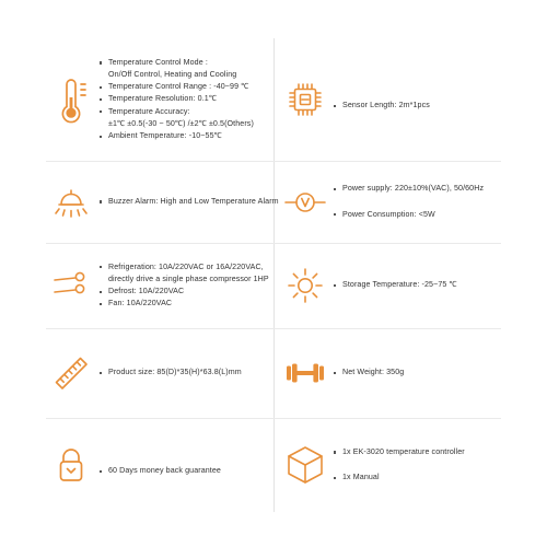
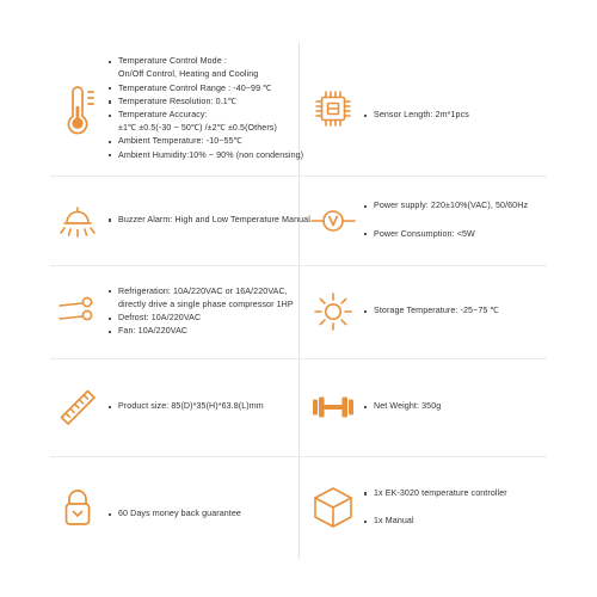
  Temperature Control Mode :
  On/Off Control, Heating and Cooling
  Temperature Control Range : -40~99 ℃
  Temperature Resolution: 0.1℃
  Temperature Accuracy:
  ±1℃ ±0.5(-30 ~ 50℃) /±2℃ ±0.5(Others)
  Ambient Temperature: -10~55℃
+ Ambient Humidity:10% ~ 90% (non condensing)
  Sensor Length: 2m*1pcs
- Buzzer Alarm: High and Low Temperature Alarm
+ Buzzer Alarm: High and Low Temperature Manual
  Power supply: 220±10%(VAC), 50/60Hz
  Power Consumption: <5W
  Refrigeration: 10A/220VAC or 16A/220VAC,
  directly drive a single phase compressor 1HP
  Defrost: 10A/220VAC
  Fan: 10A/220VAC
  Storage Temperature: -25~75 ℃
  Product size: 85(D)*35(H)*63.8(L)mm
  Net Weight: 350g
  60 Days money back guarantee
  1x EK-3020 temperature controller
  1x Manual
